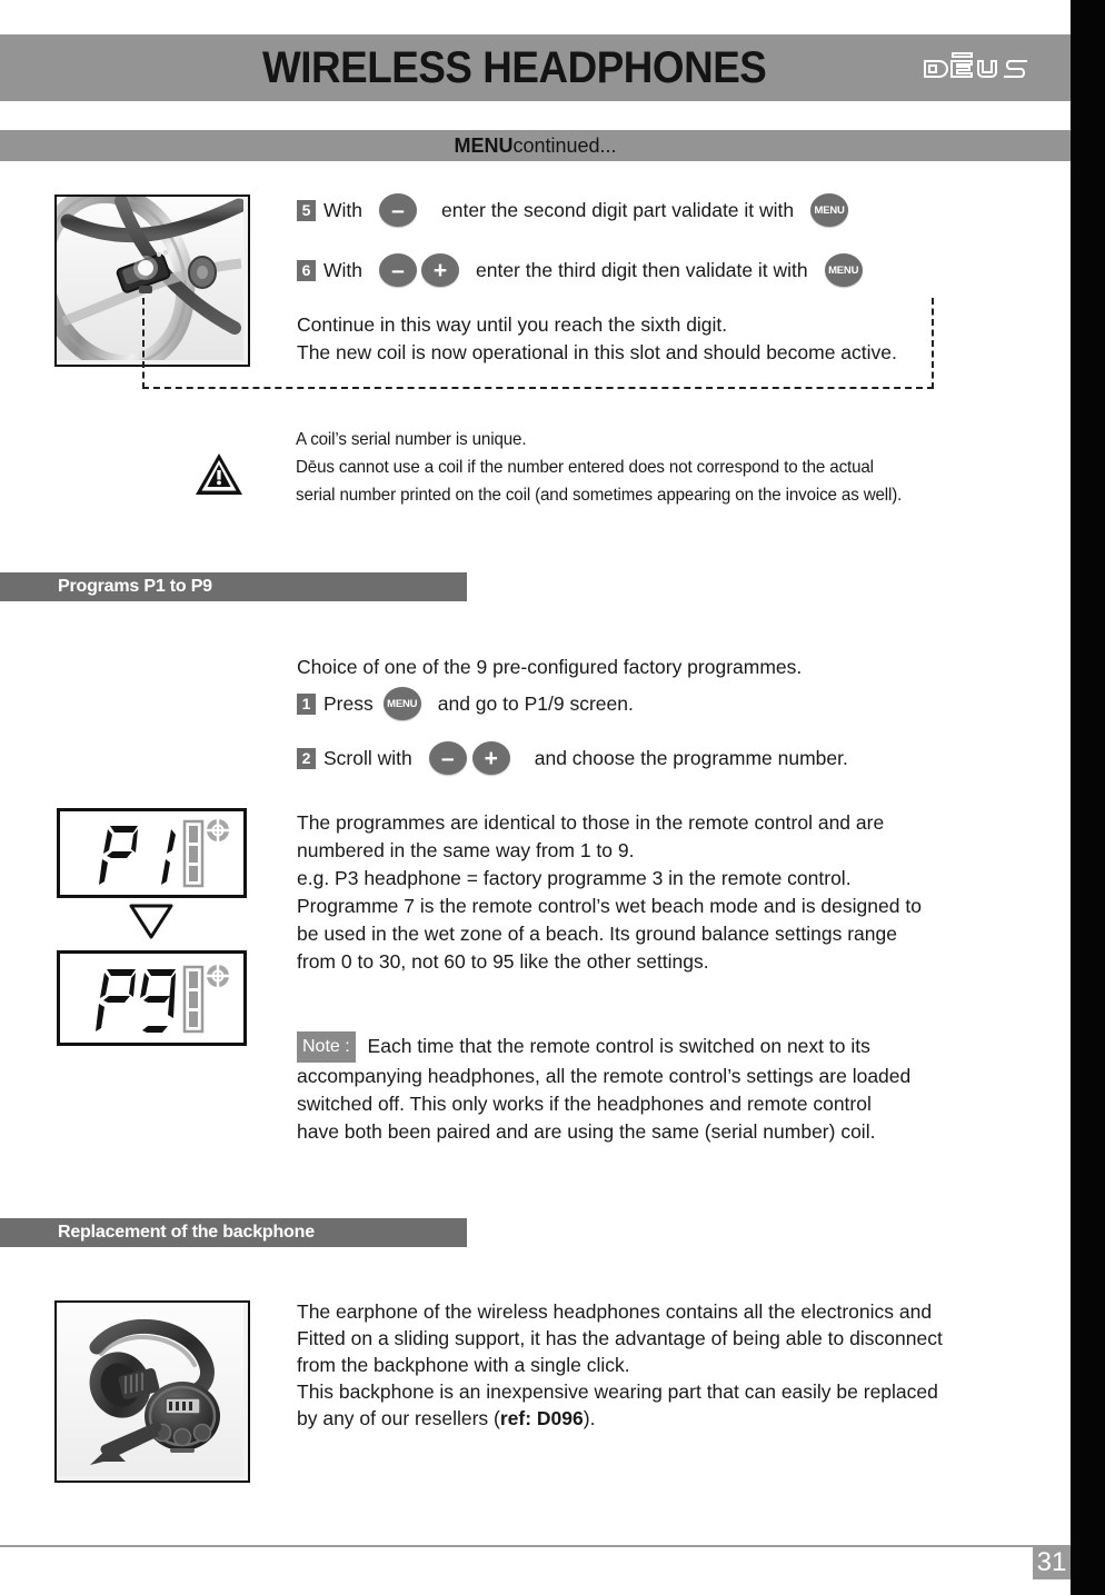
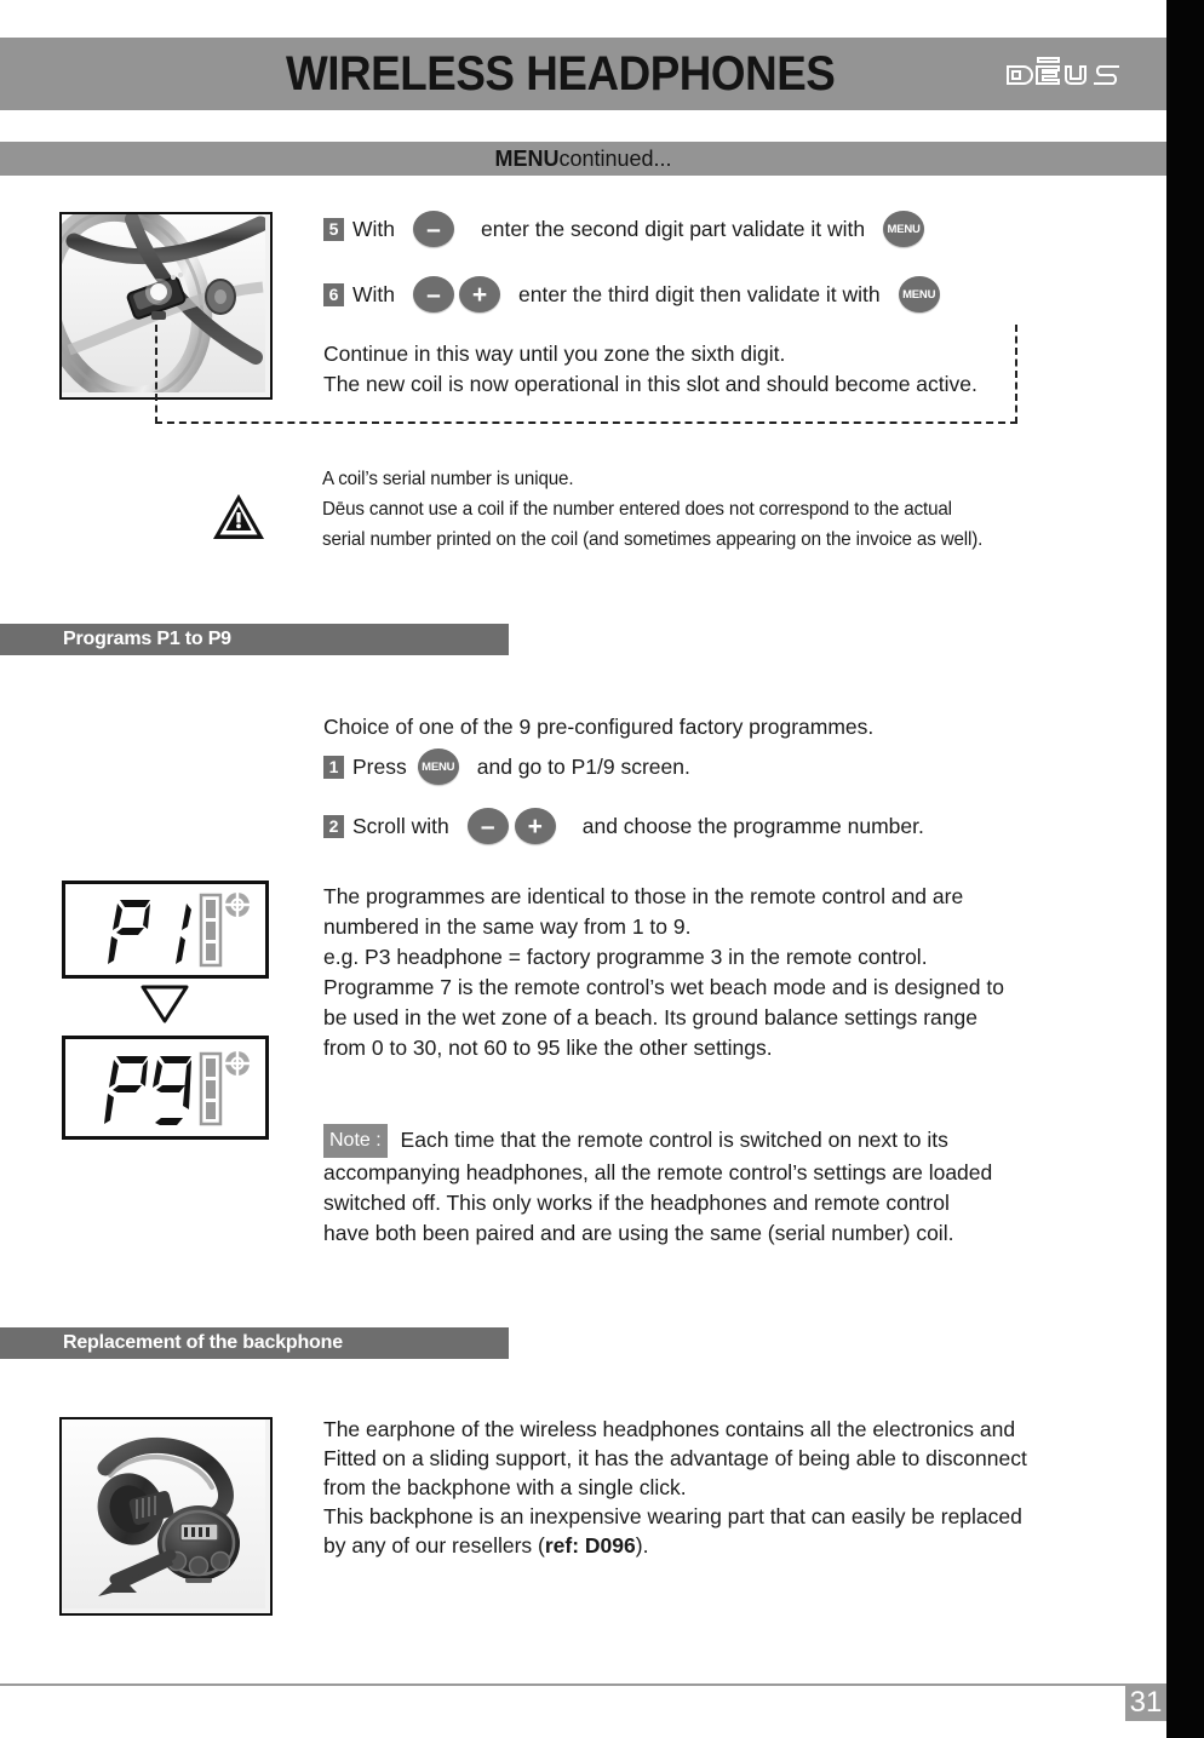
  WIRELESS HEADPHONES
  MENU
  continued...
  5
  With
  –
  enter the second digit part validate it with
  MENU
  6
  With
  –
  +
  enter the third digit then validate it with
  MENU
- Continue in this way until you reach the sixth digit.
+ Continue in this way until you zone the sixth digit.
  The new coil is now operational in this slot and should become active.
  A coil’s serial number is unique.
  Dēus cannot use a coil if the number entered does not correspond to the actual
  serial number printed on the coil (and sometimes appearing on the invoice as well).
  Programs P1 to P9
  Choice of one of the 9 pre-configured factory programmes.
  1
  Press
  MENU
  and go to P1/9 screen.
  2
  Scroll with
  –
  +
  and choose the programme number.
  The programmes are identical to those in the remote control and are
  numbered in the same way from 1 to 9.
  e.g. P3 headphone = factory programme 3 in the remote control.
  Programme 7 is the remote control’s wet beach mode and is designed to
  be used in the wet zone of a beach. Its ground balance settings range
  from 0 to 30, not 60 to 95 like the other settings.
  Note : Each time that the remote control is switched on next to its
  accompanying headphones, all the remote control’s settings are loaded
  switched off. This only works if the headphones and remote control
  have both been paired and are using the same (serial number) coil.
  Replacement of the backphone
  The earphone of the wireless headphones contains all the electronics and
  Fitted on a sliding support, it has the advantage of being able to disconnect
  from the backphone with a single click.
  This backphone is an inexpensive wearing part that can easily be replaced
  by any of our resellers (ref: D096).
  31
